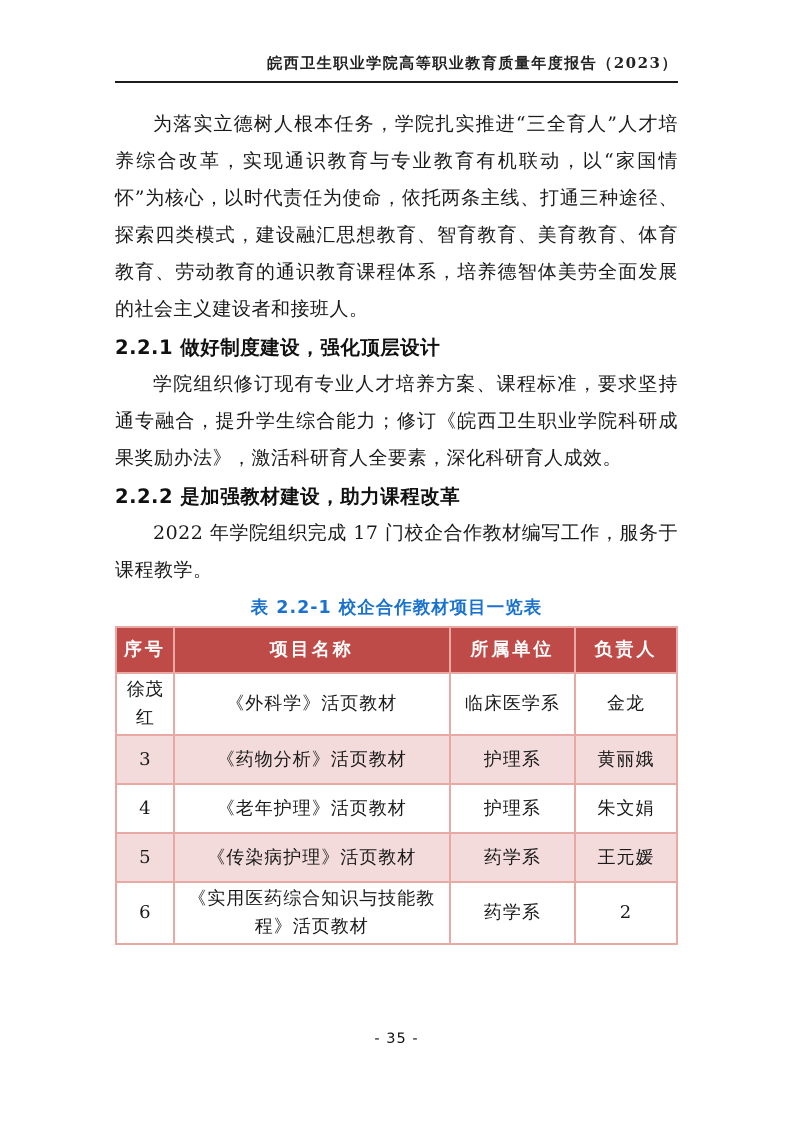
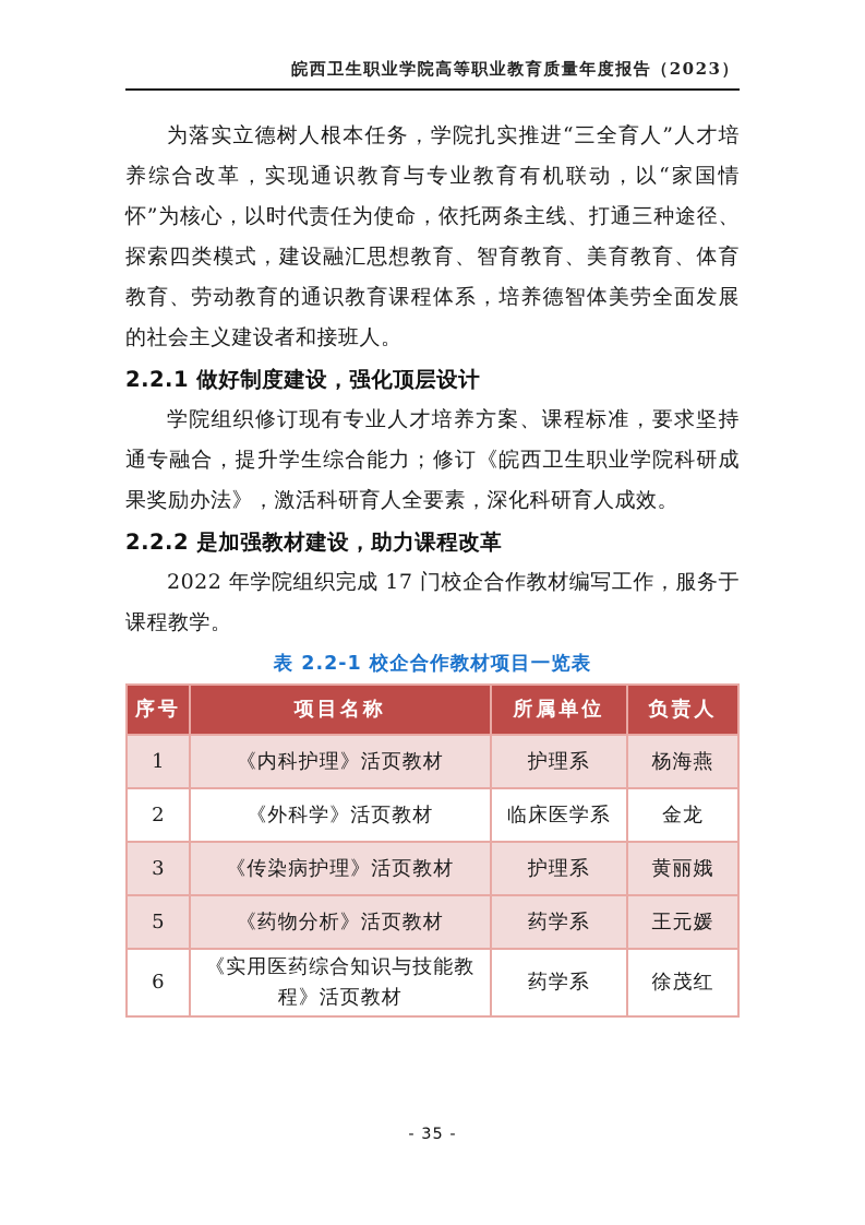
  皖西卫生职业学院高等职业教育质量年度报告（2023）
  为落实立德树人根本任务，学院扎实推进“三全育人”人才培养综合改革，实现通识教育与专业教育有机联动，以“家国情怀”为核心，以时代责任为使命，依托两条主线、打通三种途径、探索四类模式，建设融汇思想教育、智育教育、美育教育、体育教育、劳动教育的通识教育课程体系，培养德智体美劳全面发展的社会主义建设者和接班人。
  2.2.1 做好制度建设，强化顶层设计
  学院组织修订现有专业人才培养方案、课程标准，要求坚持通专融合，提升学生综合能力；修订《皖西卫生职业学院科研成果奖励办法》，激活科研育人全要素，深化科研育人成效。
  2.2.2 是加强教材建设，助力课程改革
  2022 年学院组织完成 17 门校企合作教材编写工作，服务于课程教学。
  表 2.2-1 校企合作教材项目一览表
  序号	项目名称	所属单位	负责人
+ 1	《内科护理》活页教材	护理系	杨海燕
- 徐茂红	《外科学》活页教材	临床医学系	金龙
+ 2	《外科学》活页教材	临床医学系	金龙
- 3	《药物分析》活页教材	护理系	黄丽娥
+ 3	《传染病护理》活页教材	护理系	黄丽娥
- 4	《老年护理》活页教材	护理系	朱文娟
- 5	《传染病护理》活页教材	药学系	王元媛
+ 5	《药物分析》活页教材	药学系	王元媛
- 6	《实用医药综合知识与技能教程》活页教材	药学系	2
+ 6	《实用医药综合知识与技能教程》活页教材	药学系	徐茂红
  - 35 -
